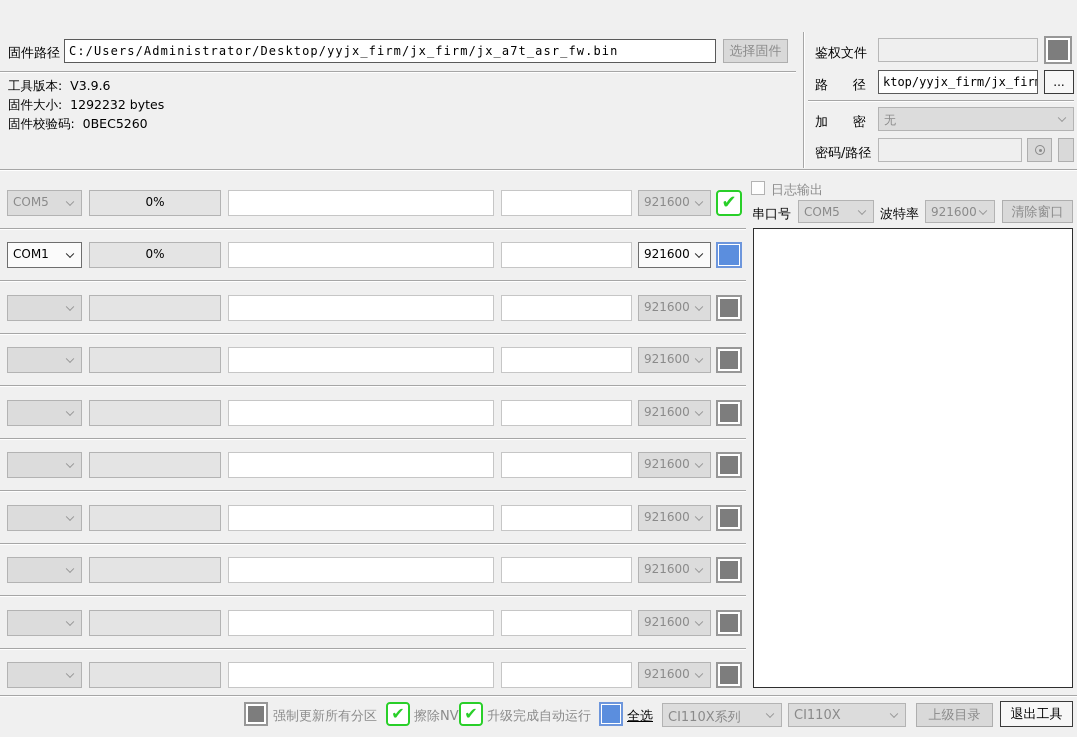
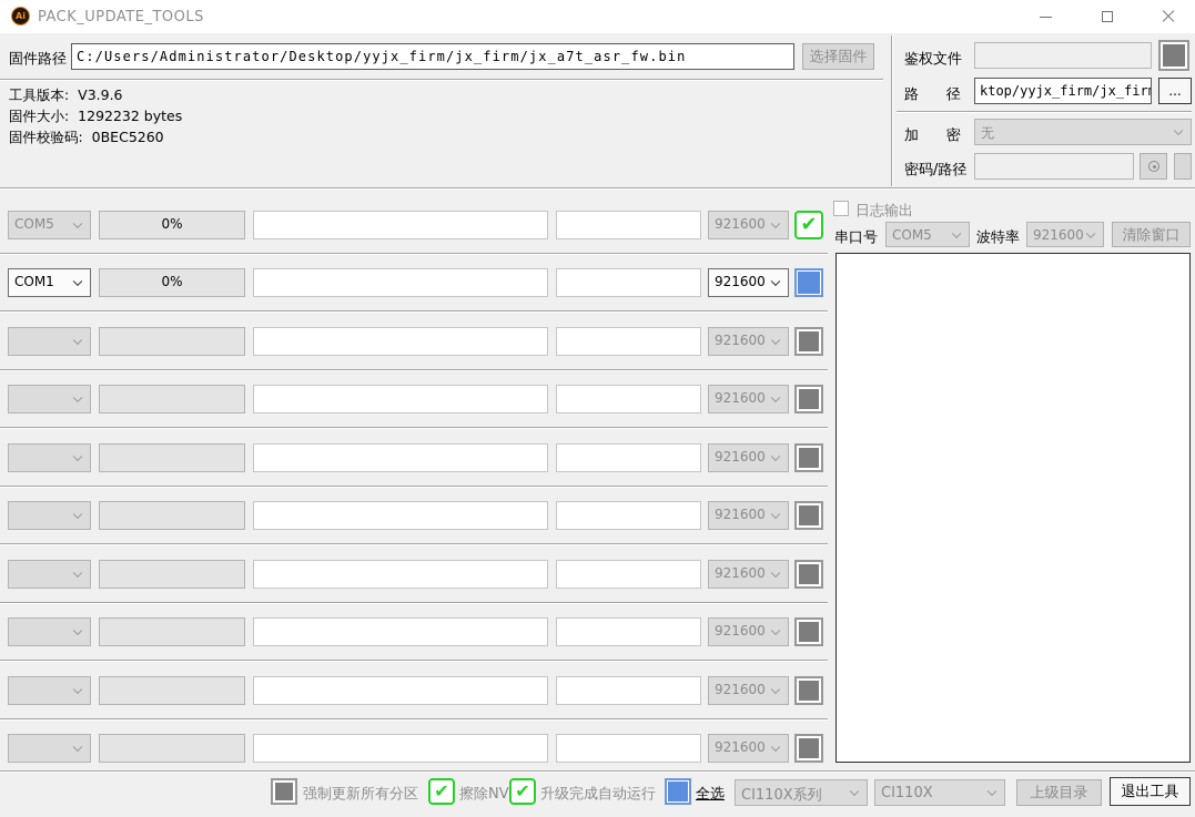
+ Ai
+ PACK_UPDATE_TOOLS
  固件路径
  C:/Users/Administrator/Desktop/yyjx_firm/jx_firm/jx_a7t_asr_fw.bin
  选择固件
  工具版本: V3.9.6
  固件大小: 1292232 bytes
  固件校验码: 0BEC5260
  鉴权文件
  路 径
  ktop/yyjx_firm/jx_fir
  ...
  加 密
  无
  密码/路径
  COM5
  0%
  921600
  ✔
  COM1
  0%
  921600
  921600
  921600
  921600
  921600
  921600
  921600
  921600
  921600
  日志输出
  串口号
  COM5
  波特率
  921600
  清除窗口
  强制更新所有分区
  ✔
  擦除NV
  ✔
  升级完成自动运行
  全选
  CI110X系列
  CI110X
  上级目录
  退出工具
